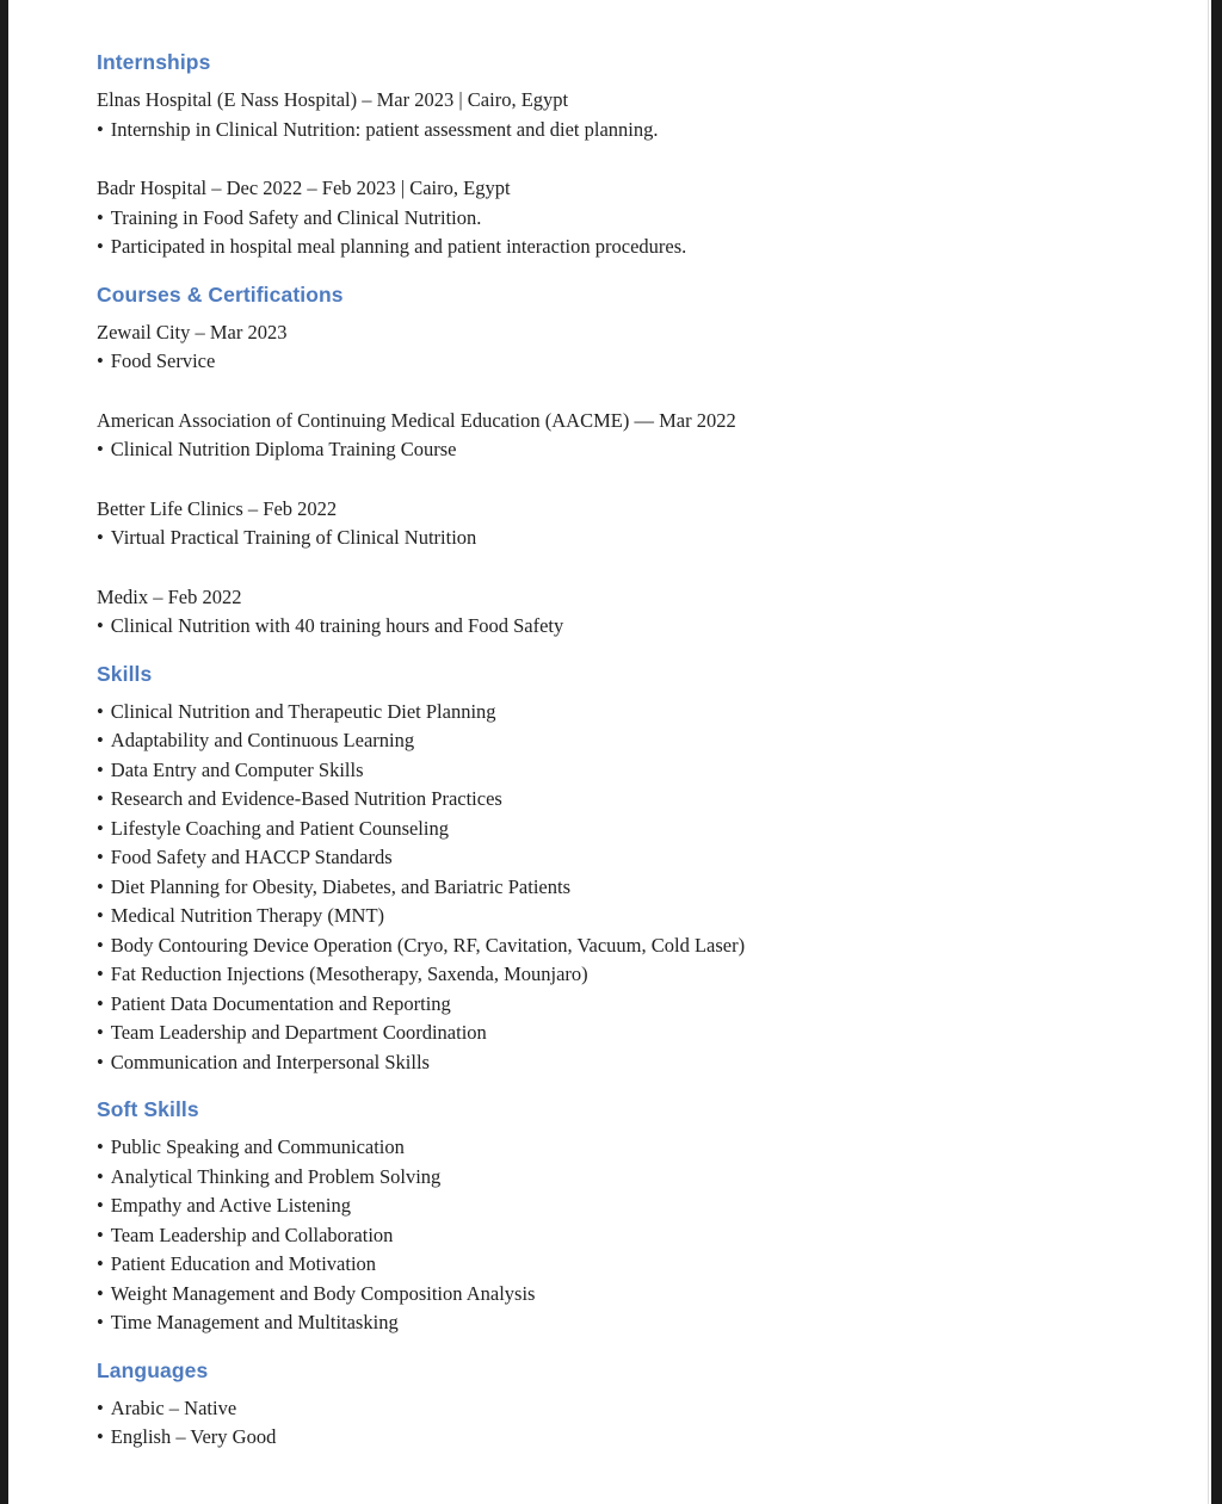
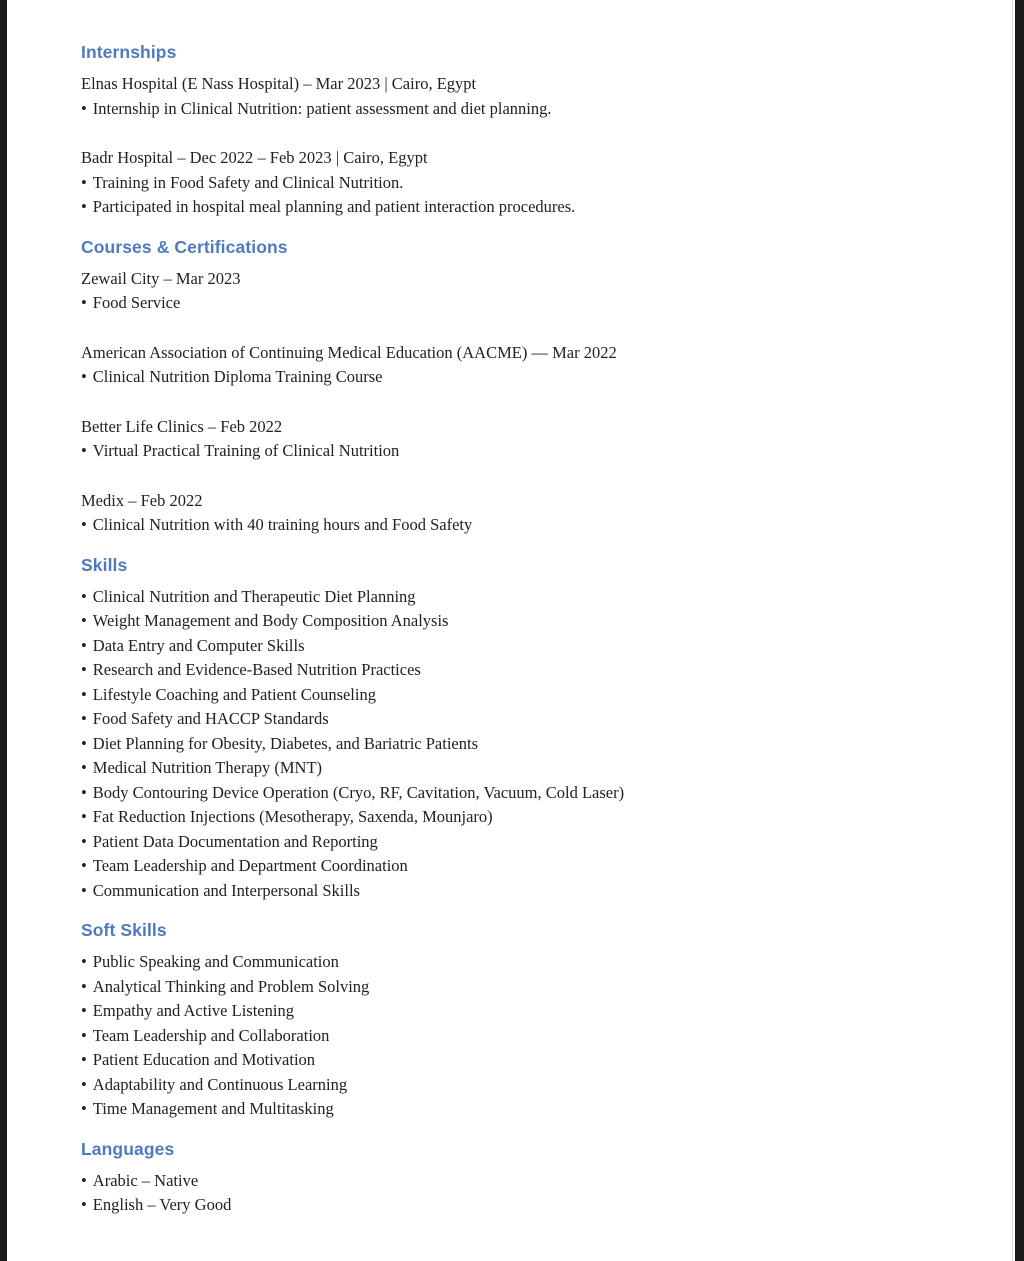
  Internships
  Elnas Hospital (E Nass Hospital) – Mar 2023 | Cairo, Egypt
  • Internship in Clinical Nutrition: patient assessment and diet planning.
  Badr Hospital – Dec 2022 – Feb 2023 | Cairo, Egypt
  • Training in Food Safety and Clinical Nutrition.
  • Participated in hospital meal planning and patient interaction procedures.
  Courses & Certifications
  Zewail City – Mar 2023
  • Food Service
  American Association of Continuing Medical Education (AACME) — Mar 2022
  • Clinical Nutrition Diploma Training Course
  Better Life Clinics – Feb 2022
  • Virtual Practical Training of Clinical Nutrition
  Medix – Feb 2022
  • Clinical Nutrition with 40 training hours and Food Safety
  Skills
  • Clinical Nutrition and Therapeutic Diet Planning
- • Adaptability and Continuous Learning
+ • Weight Management and Body Composition Analysis
  • Data Entry and Computer Skills
  • Research and Evidence-Based Nutrition Practices
  • Lifestyle Coaching and Patient Counseling
  • Food Safety and HACCP Standards
  • Diet Planning for Obesity, Diabetes, and Bariatric Patients
  • Medical Nutrition Therapy (MNT)
  • Body Contouring Device Operation (Cryo, RF, Cavitation, Vacuum, Cold Laser)
  • Fat Reduction Injections (Mesotherapy, Saxenda, Mounjaro)
  • Patient Data Documentation and Reporting
  • Team Leadership and Department Coordination
  • Communication and Interpersonal Skills
  Soft Skills
  • Public Speaking and Communication
  • Analytical Thinking and Problem Solving
  • Empathy and Active Listening
  • Team Leadership and Collaboration
  • Patient Education and Motivation
- • Weight Management and Body Composition Analysis
+ • Adaptability and Continuous Learning
  • Time Management and Multitasking
  Languages
  • Arabic – Native
  • English – Very Good
